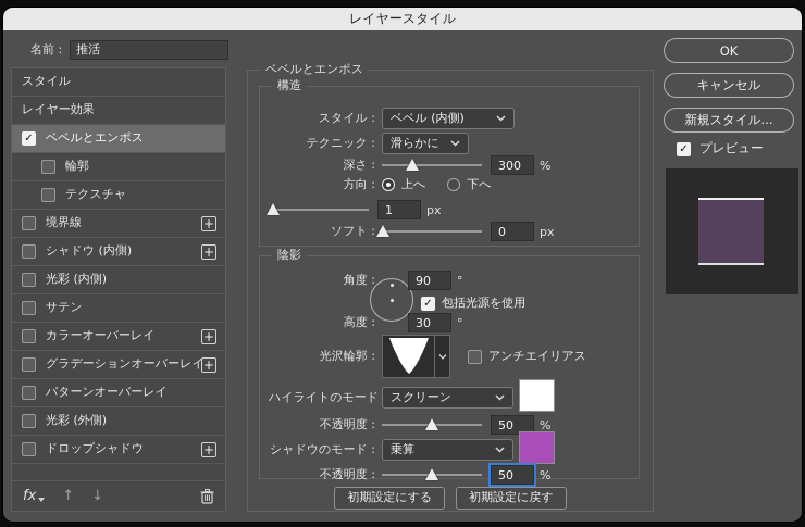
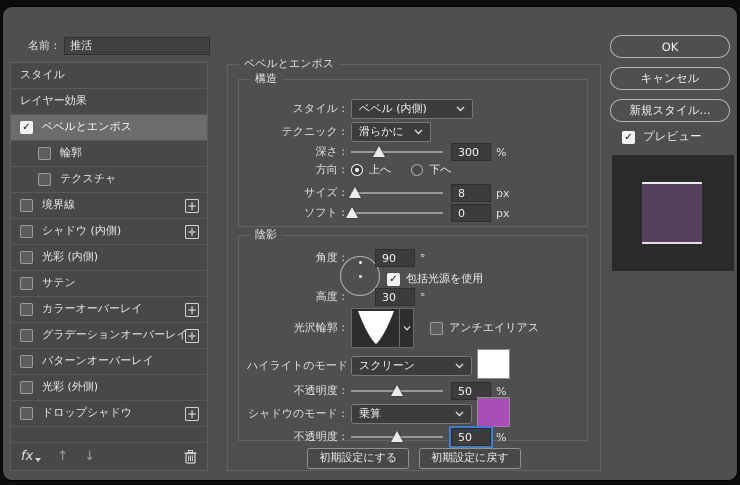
- レイヤースタイル
  名前 :
  推活
  スタイル
  レイヤー効果
  ベベルとエンボス
  輪郭
  テクスチャ
  境界線
  +
  シャドウ (内側)
  +
  光彩 (内側)
  サテン
  カラーオーバーレイ
  +
  グラデーションオーバーレイ
  +
  パターンオーバーレイ
  光彩 (外側)
  ドロップシャドウ
  +
  fx
  ↑
  ↓
  ベベルとエンボス
  構造
  スタイル :
  ベベル (内側)
  テクニック :
  滑らかに
  深さ :
  300
  %
  方向 :
  上へ
  下へ
+ サイズ :
- 1
+ 8
  px
  ソフト :
  0
  px
  陰影
  角度 :
  90
  °
  包括光源を使用
  高度 :
  30
  °
  光沢輪郭 :
  アンチエイリアス
  ハイライトのモード
  スクリーン
  不透明度 :
  50
  %
  シャドウのモード :
  乗算
  不透明度 :
  50
  %
  初期設定にする
  初期設定に戻す
  OK
  キャンセル
  新規スタイル...
  プレビュー
